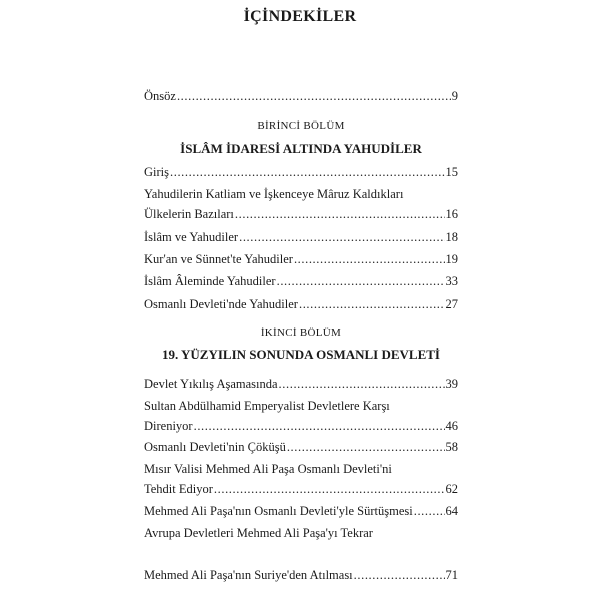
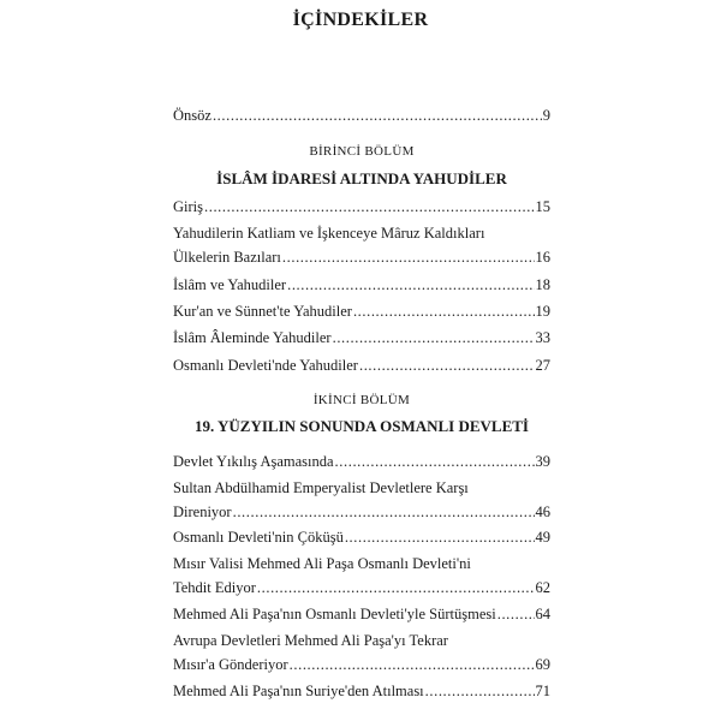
  İÇİNDEKİLER
  Önsöz
  9
  BİRİNCİ BÖLÜM
  İSLÂM İDARESİ ALTINDA YAHUDİLER
  Giriş
  15
  Yahudilerin Katliam ve İşkenceye Mâruz Kaldıkları
  Ülkelerin Bazıları
  16
  İslâm ve Yahudiler
  18
  Kur'an ve Sünnet'te Yahudiler
  19
  İslâm Âleminde Yahudiler
  33
  Osmanlı Devleti'nde Yahudiler
  27
  İKİNCİ BÖLÜM
  19. YÜZYILIN SONUNDA OSMANLI DEVLETİ
  Devlet Yıkılış Aşamasında
  39
  Sultan Abdülhamid Emperyalist Devletlere Karşı
  Direniyor
  46
  Osmanlı Devleti'nin Çöküşü
- 58
+ 49
  Mısır Valisi Mehmed Ali Paşa Osmanlı Devleti'ni
  Tehdit Ediyor
  62
  Mehmed Ali Paşa'nın Osmanlı Devleti'yle Sürtüşmesi
  64
  Avrupa Devletleri Mehmed Ali Paşa'yı Tekrar
+ Mısır'a Gönderiyor
+ 69
  Mehmed Ali Paşa'nın Suriye'den Atılması
  71
